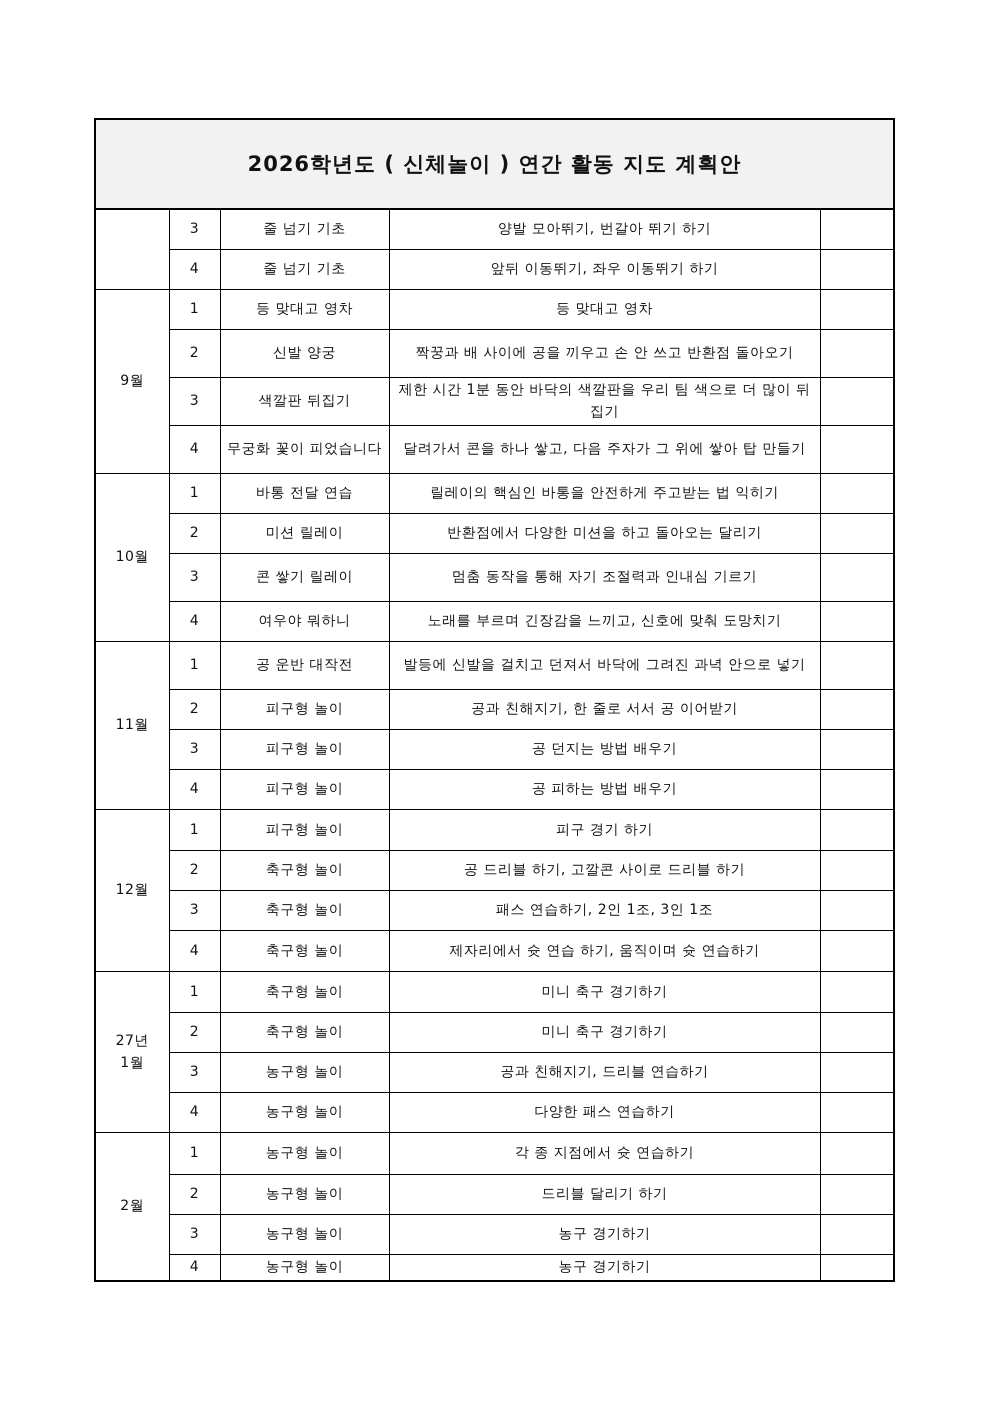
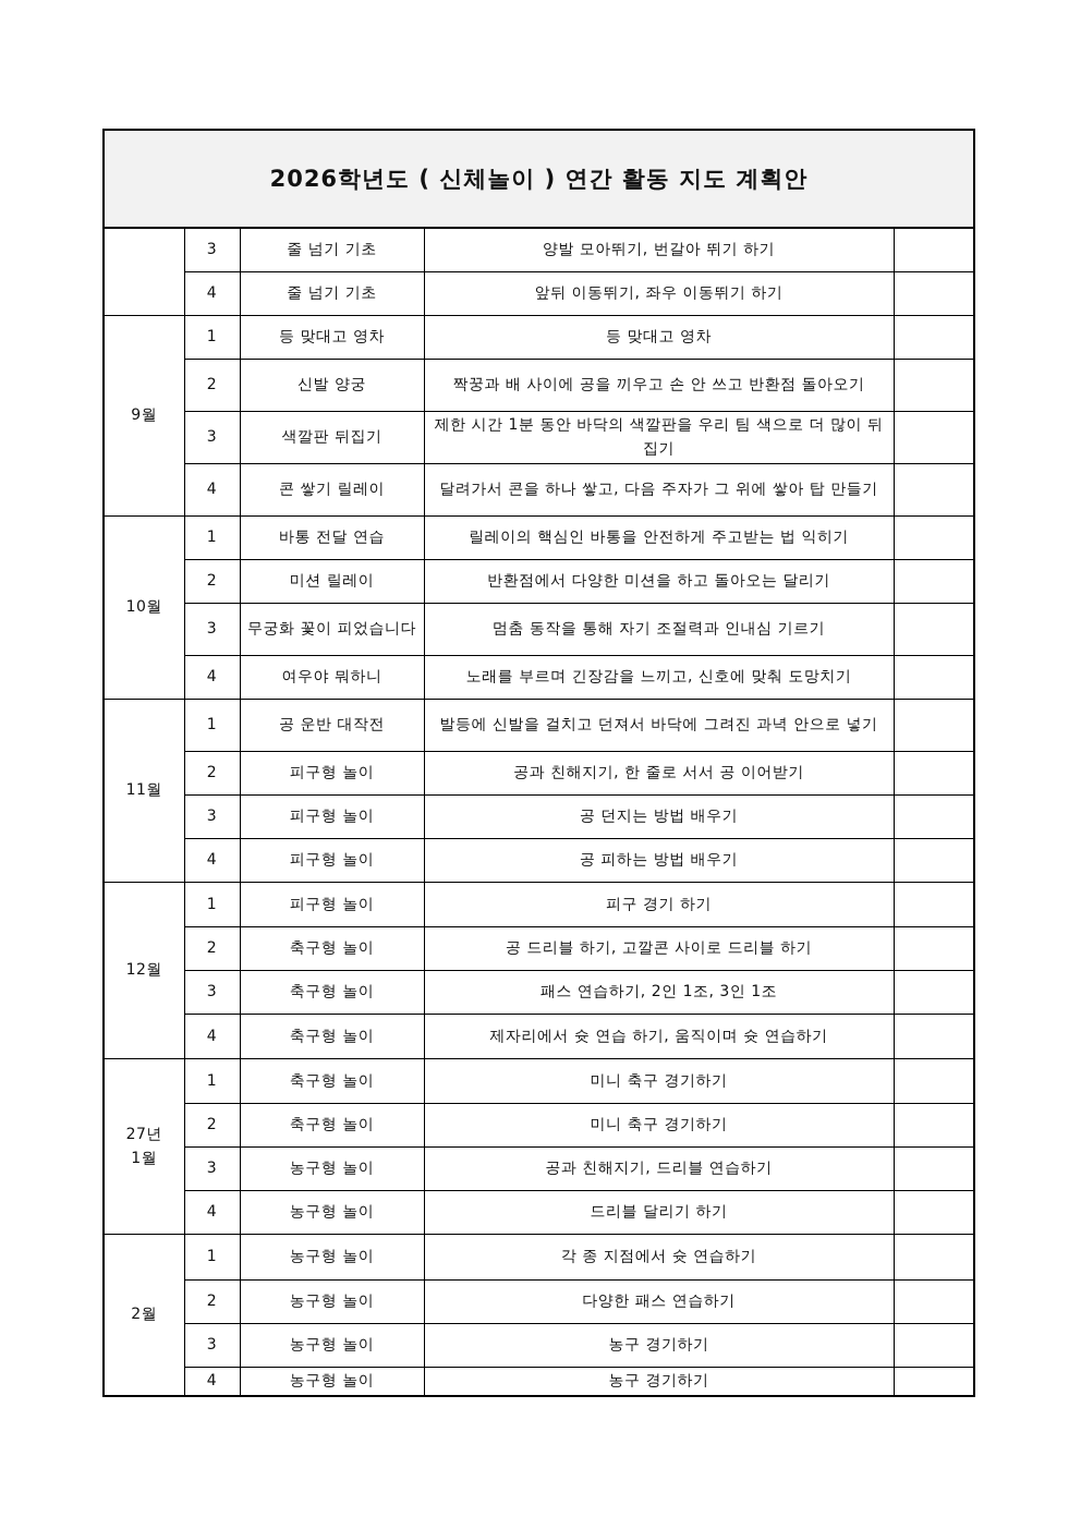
  2026학년도 ( 신체놀이 ) 연간 활동 지도 계획안
  	3	줄 넘기 기초	양발 모아뛰기, 번갈아 뛰기 하기
  4	줄 넘기 기초	앞뒤 이동뛰기, 좌우 이동뛰기 하기
  9월	1	등 맞대고 영차	등 맞대고 영차
  2	신발 양궁	짝꿍과 배 사이에 공을 끼우고 손 안 쓰고 반환점 돌아오기
  3	색깔판 뒤집기	제한 시간 1분 동안 바닥의 색깔판을 우리 팀 색으로 더 많이 뒤집기
- 4	무궁화 꽃이 피었습니다	달려가서 콘을 하나 쌓고, 다음 주자가 그 위에 쌓아 탑 만들기
+ 4	콘 쌓기 릴레이	달려가서 콘을 하나 쌓고, 다음 주자가 그 위에 쌓아 탑 만들기
  10월	1	바통 전달 연습	릴레이의 핵심인 바통을 안전하게 주고받는 법 익히기
  2	미션 릴레이	반환점에서 다양한 미션을 하고 돌아오는 달리기
- 3	콘 쌓기 릴레이	멈춤 동작을 통해 자기 조절력과 인내심 기르기
+ 3	무궁화 꽃이 피었습니다	멈춤 동작을 통해 자기 조절력과 인내심 기르기
  4	여우야 뭐하니	노래를 부르며 긴장감을 느끼고, 신호에 맞춰 도망치기
  11월	1	공 운반 대작전	발등에 신발을 걸치고 던져서 바닥에 그려진 과녁 안으로 넣기
  2	피구형 놀이	공과 친해지기, 한 줄로 서서 공 이어받기
  3	피구형 놀이	공 던지는 방법 배우기
  4	피구형 놀이	공 피하는 방법 배우기
  12월	1	피구형 놀이	피구 경기 하기
  2	축구형 놀이	공 드리블 하기, 고깔콘 사이로 드리블 하기
  3	축구형 놀이	패스 연습하기, 2인 1조, 3인 1조
  4	축구형 놀이	제자리에서 슛 연습 하기, 움직이며 슛 연습하기
  27년1월	1	축구형 놀이	미니 축구 경기하기
  2	축구형 놀이	미니 축구 경기하기
  3	농구형 놀이	공과 친해지기, 드리블 연습하기
- 4	농구형 놀이	다양한 패스 연습하기
+ 4	농구형 놀이	드리블 달리기 하기
  2월	1	농구형 놀이	각 종 지점에서 슛 연습하기
- 2	농구형 놀이	드리블 달리기 하기
+ 2	농구형 놀이	다양한 패스 연습하기
  3	농구형 놀이	농구 경기하기
  4	농구형 놀이	농구 경기하기
